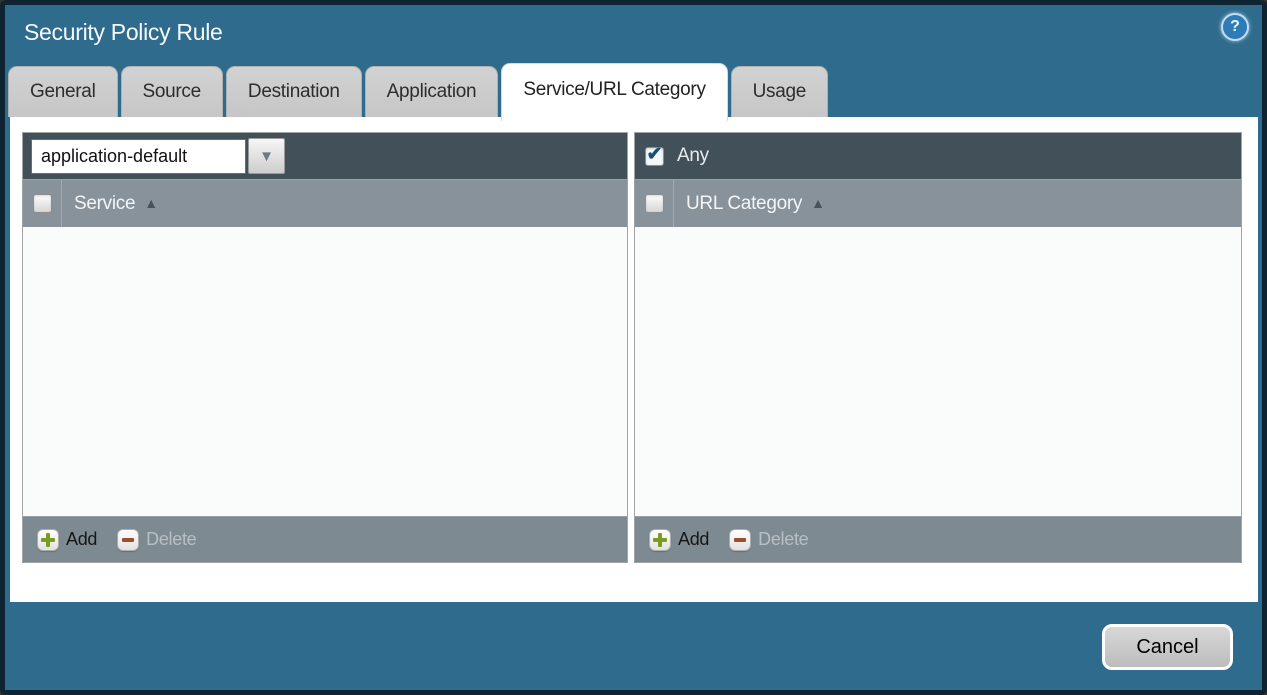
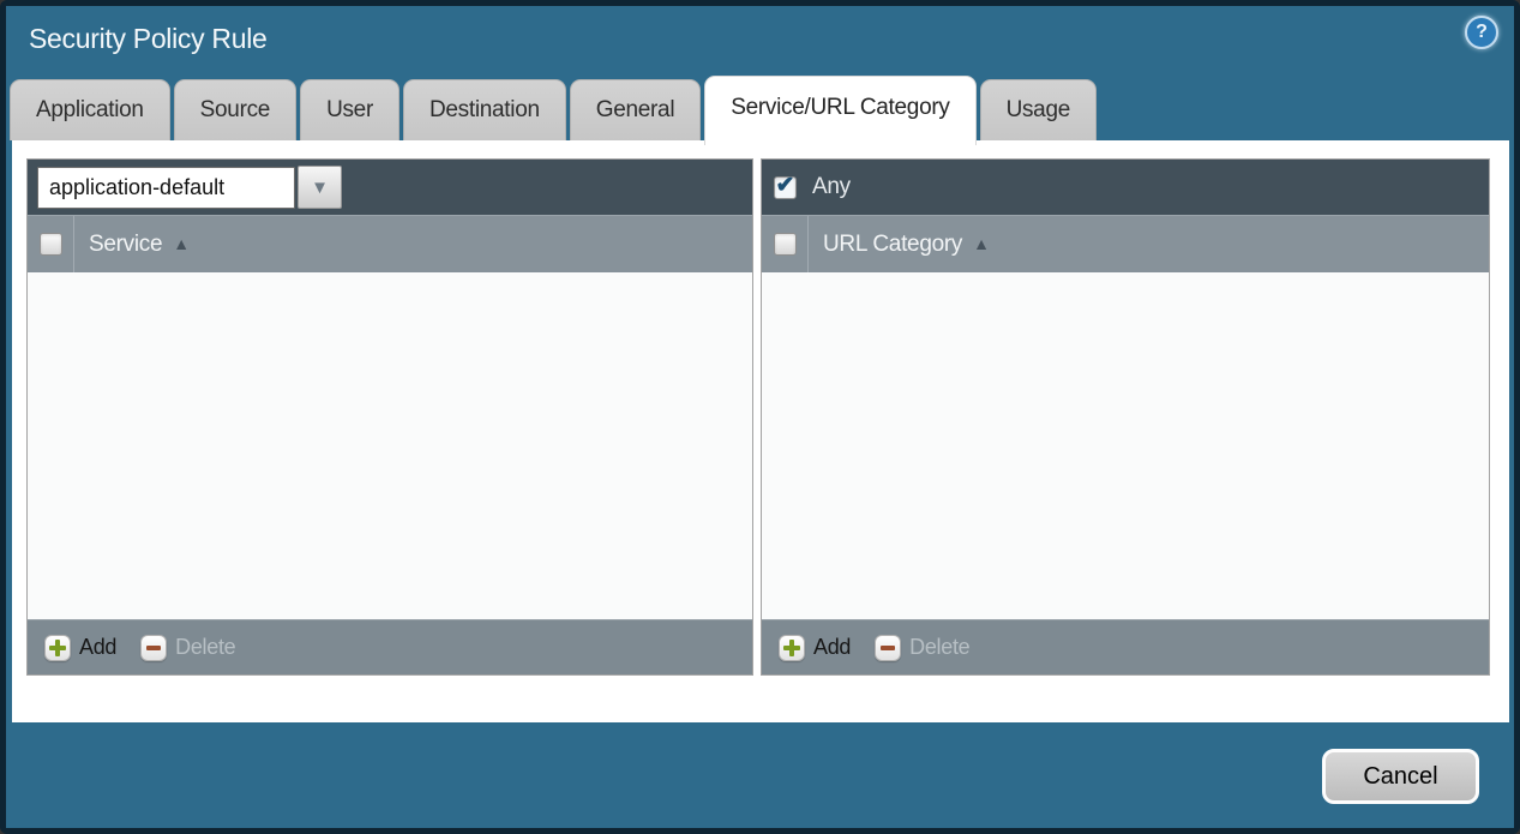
  Security Policy Rule
  ?
- General
+ Application
  Source
+ User
  Destination
- Application
+ General
  Service/URL Category
  Usage
  application-default
  ▼
  Service
  ▲
  Add
  Delete
  ✔
  Any
  URL Category
  ▲
  Add
  Delete
  Cancel
